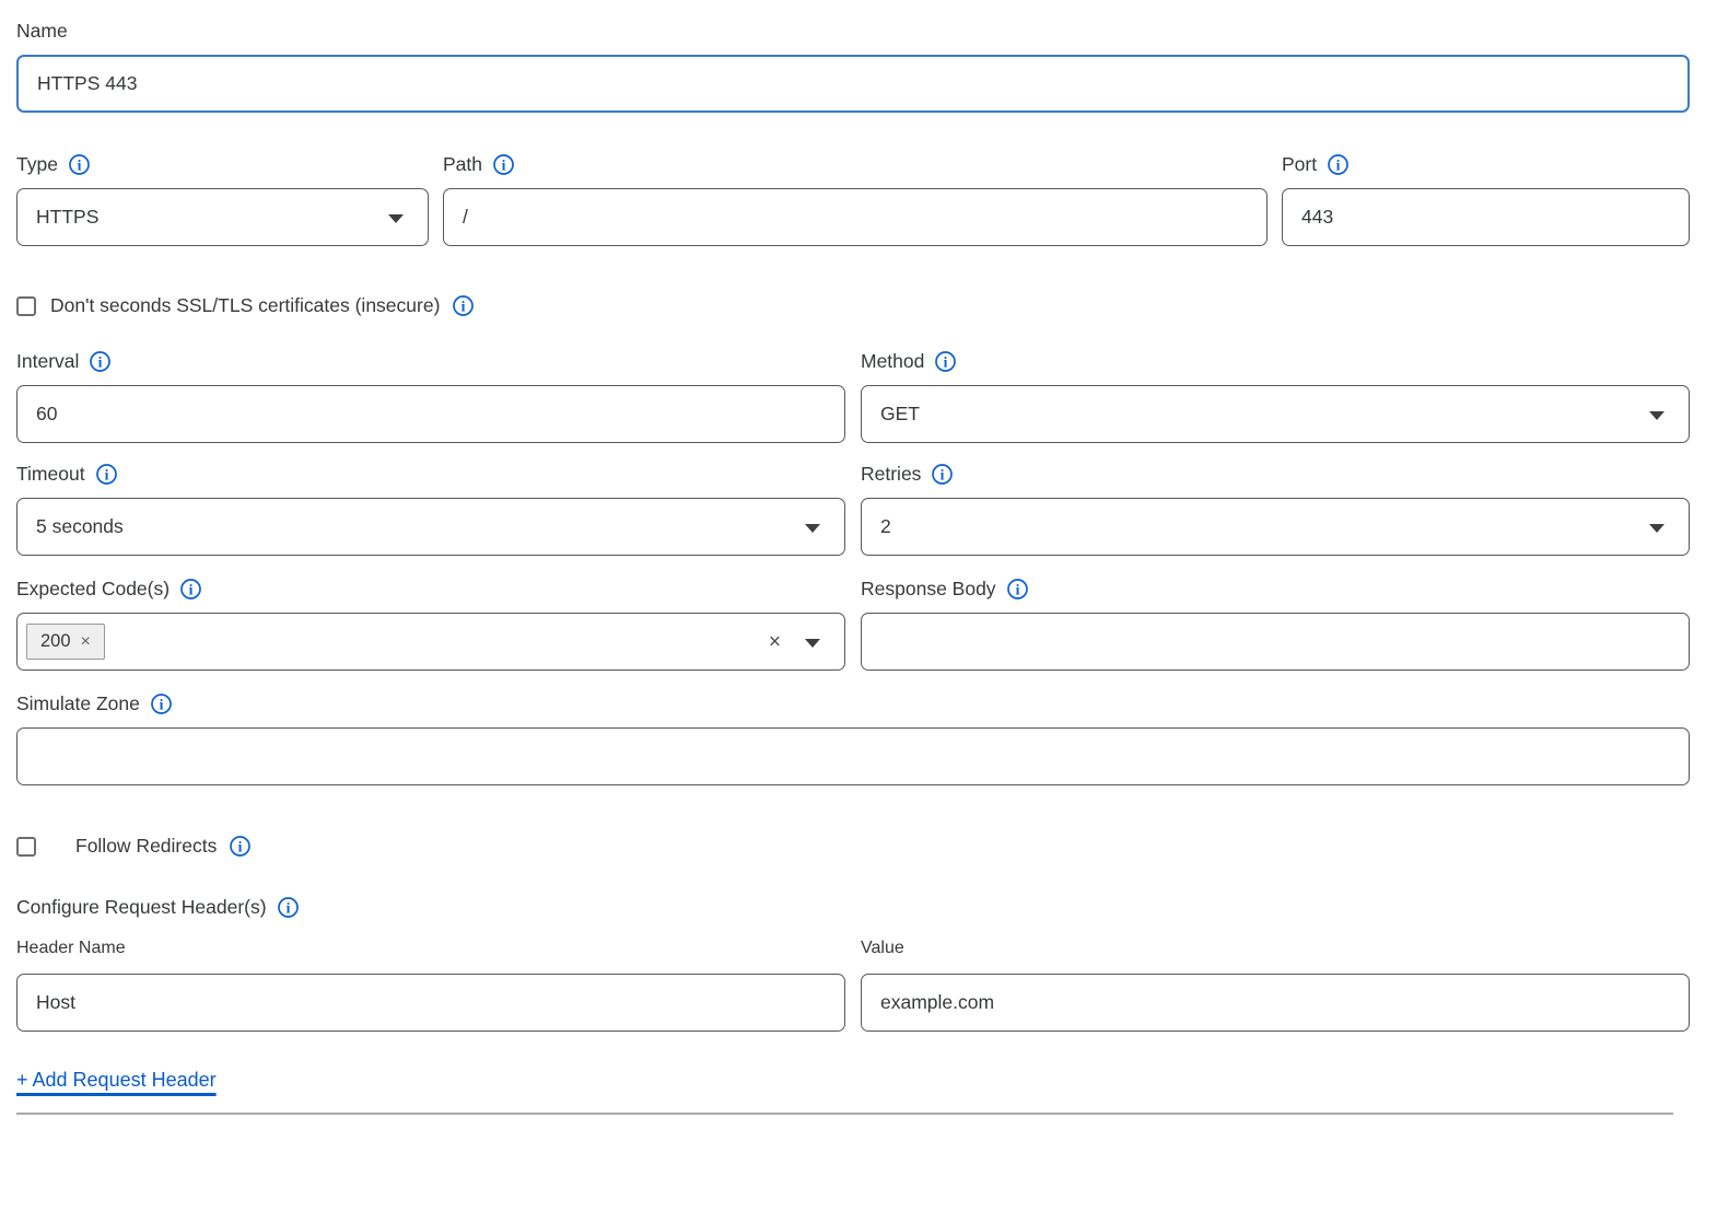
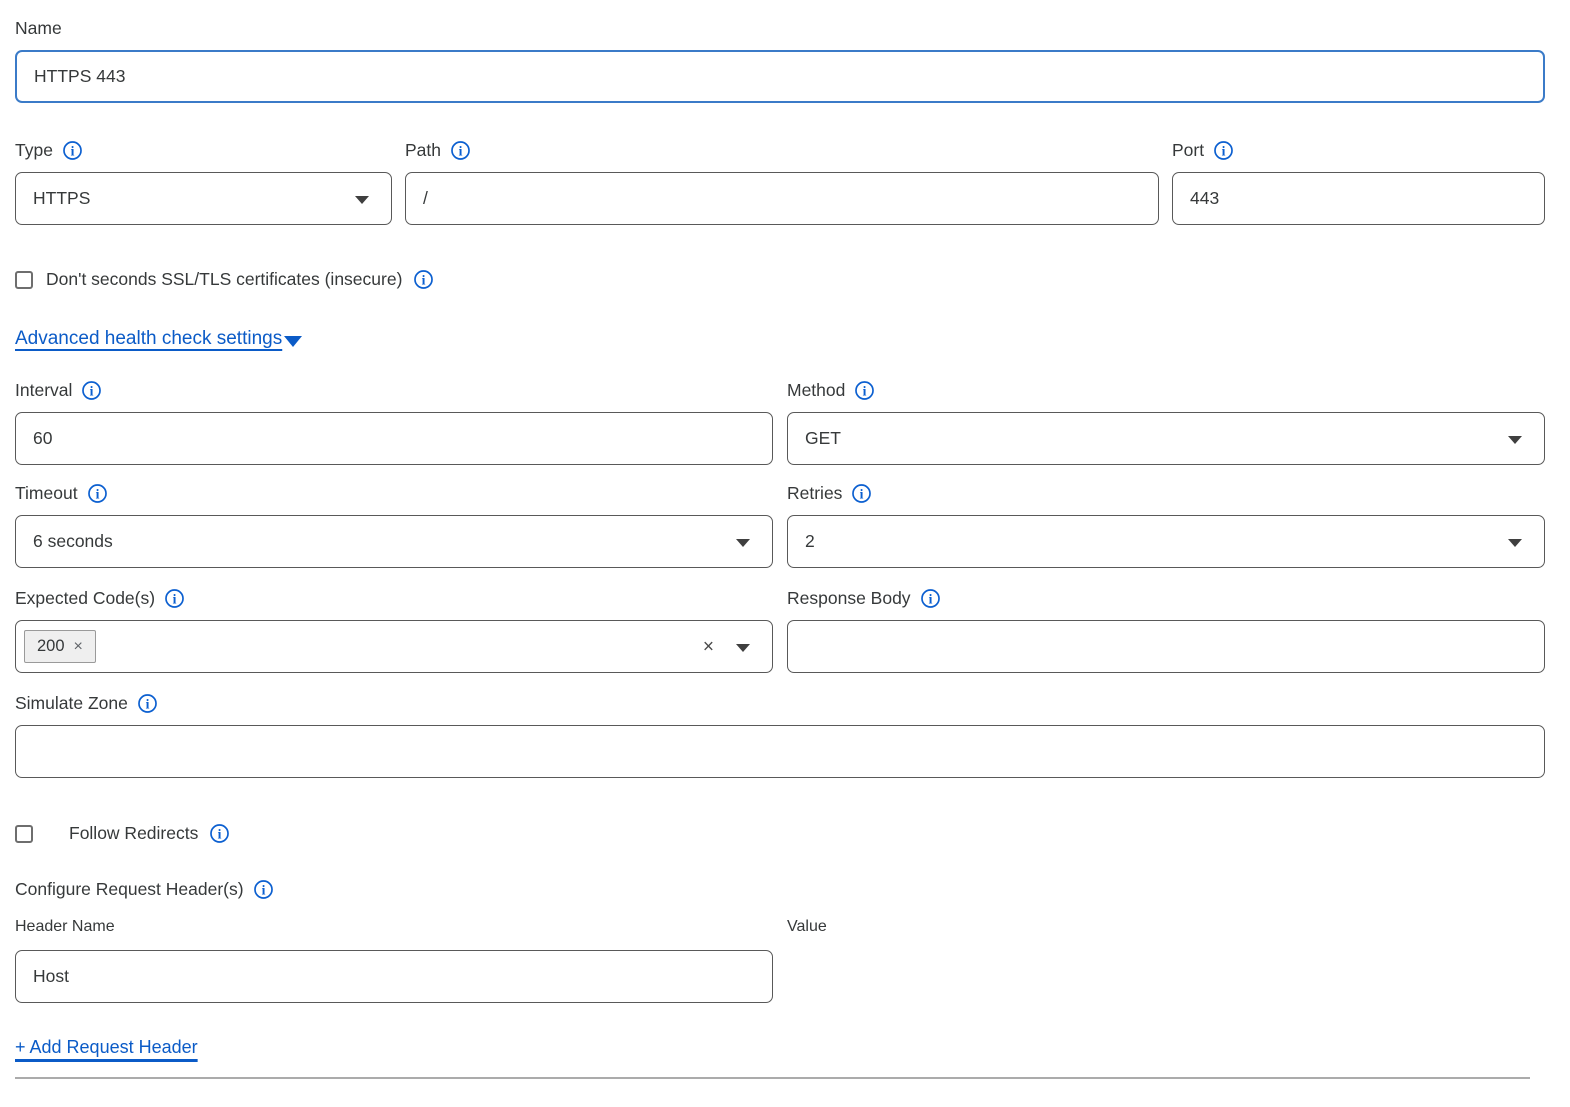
  Name
  HTTPS 443
  Type
  i
  HTTPS
  Path
  i
  /
  Port
  i
  443
  Don't seconds SSL/TLS certificates (insecure)
  i
+ Advanced health check settings
  Interval
  i
  60
  Method
  i
  GET
  Timeout
  i
- 5 seconds
+ 6 seconds
  Retries
  i
  2
  Expected Code(s)
  i
  200
  ×
  ×
  Response Body
  i
  Simulate Zone
  i
  Follow Redirects
  i
  Configure Request Header(s)
  i
  Header Name
  Host
  Value
- example.com
  + Add Request Header
